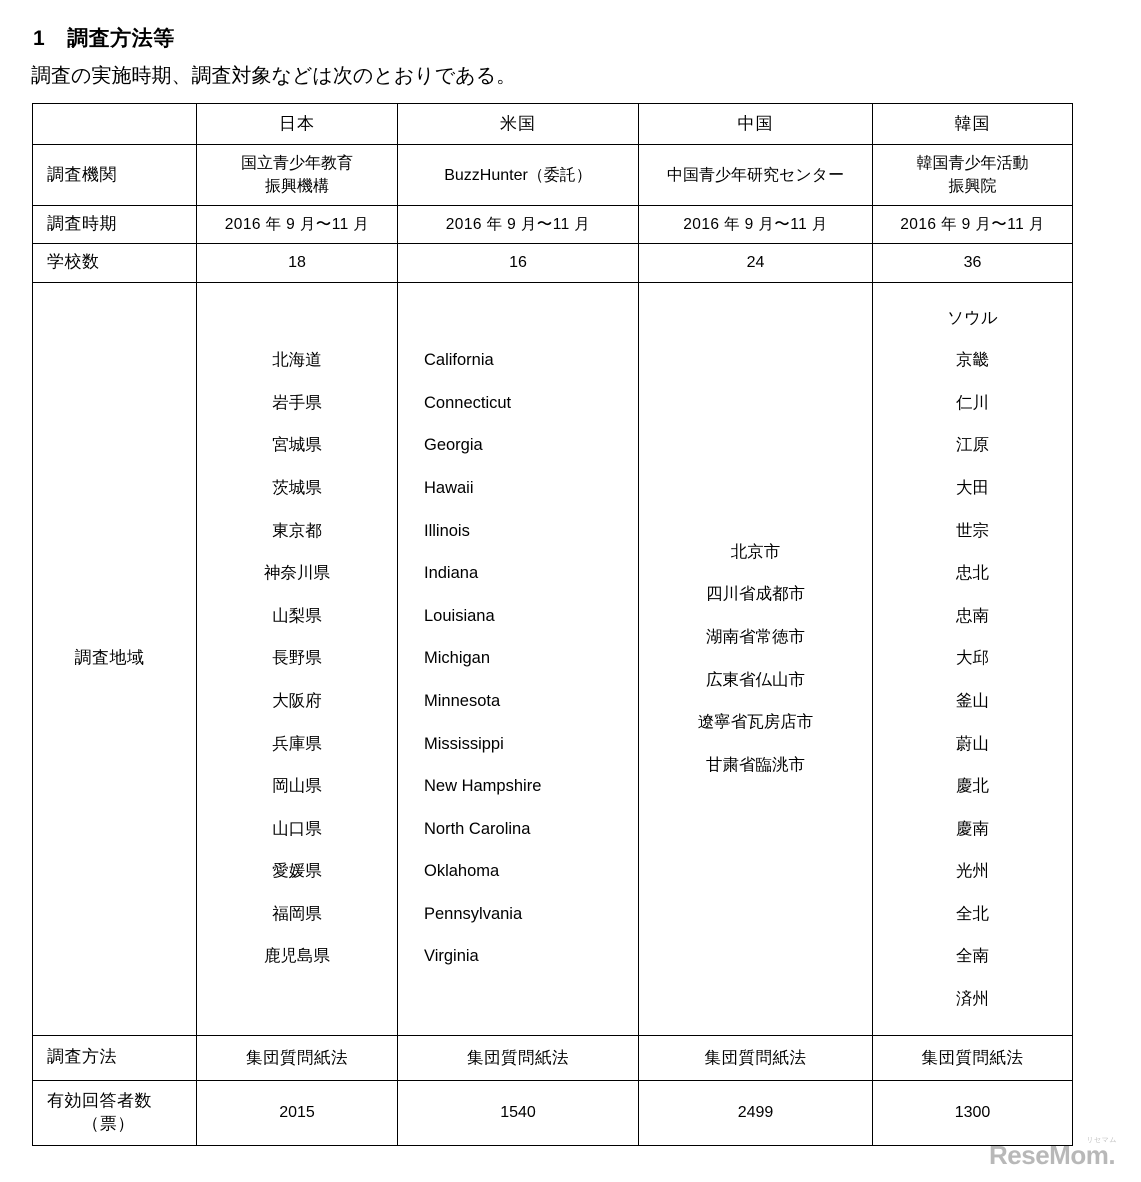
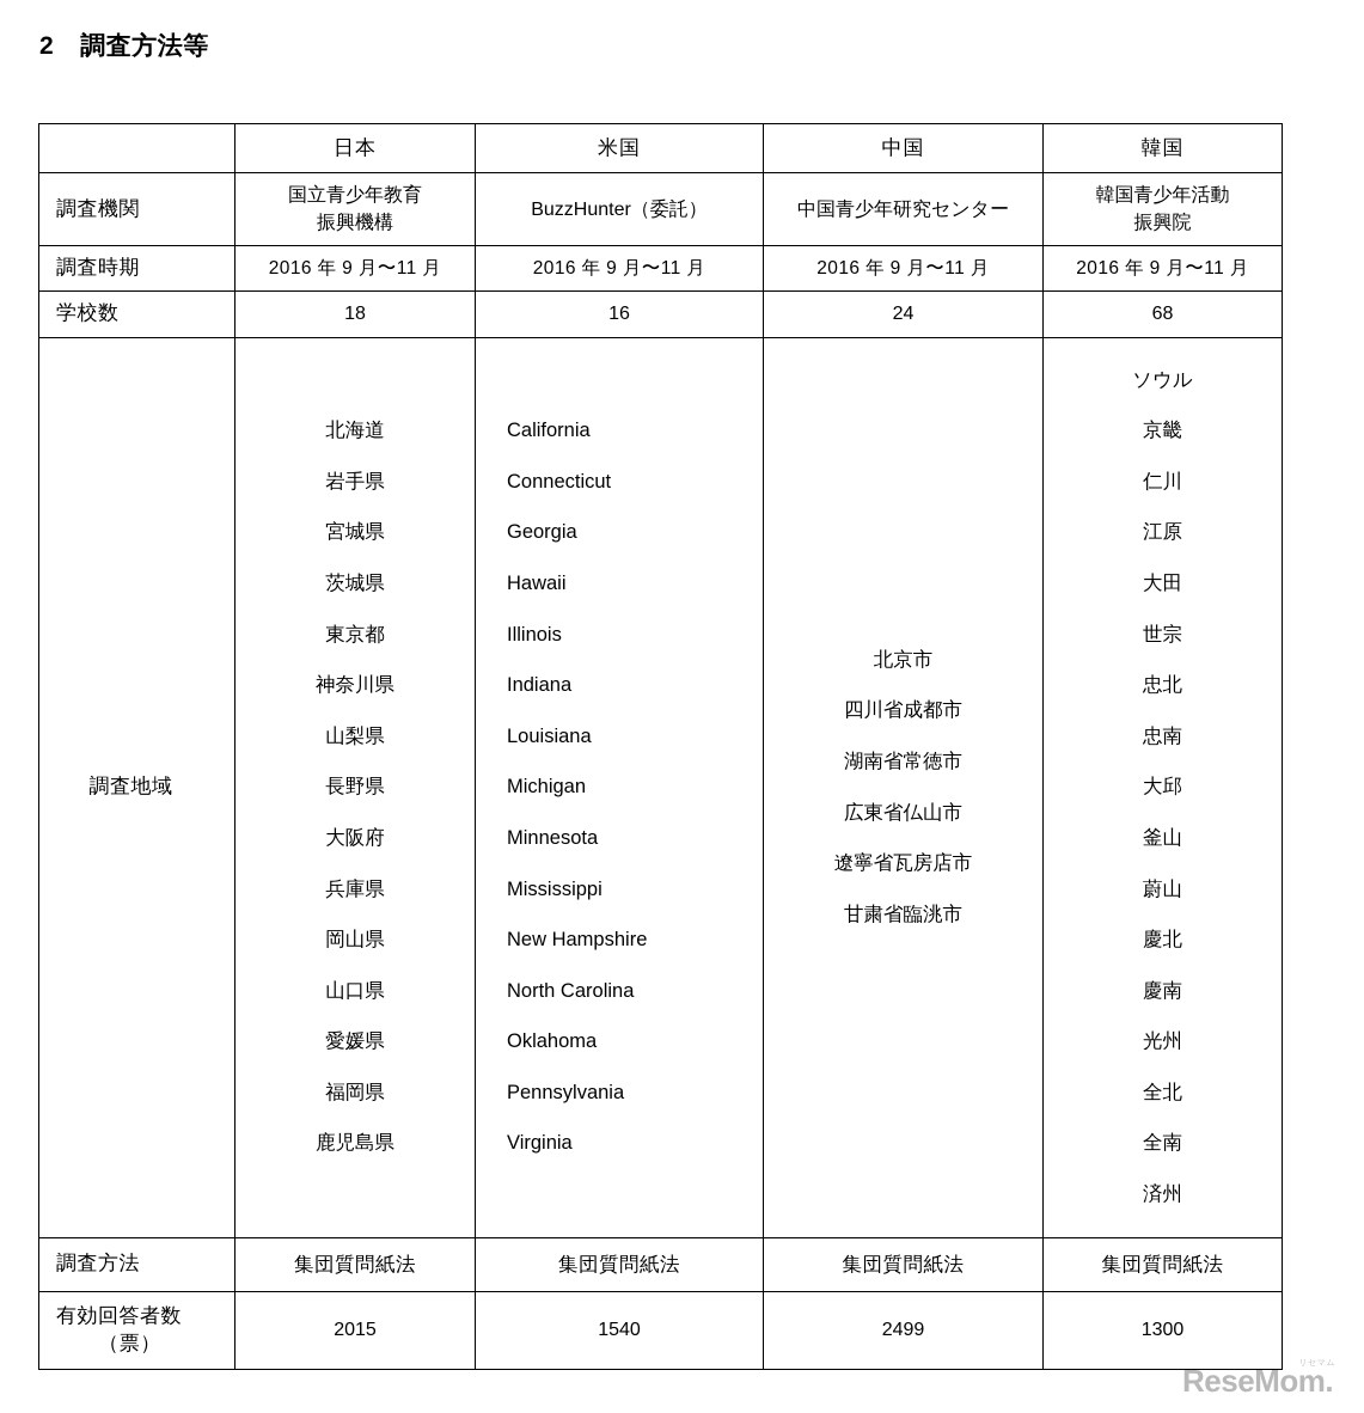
- 1 調査方法等
+ 2 調査方法等
- 調査の実施時期、調査対象などは次のとおりである。
  	日本	米国	中国	韓国
  調査機関	国立青少年教育 振興機構	BuzzHunter（委託）	中国青少年研究センター	韓国青少年活動 振興院
  調査時期	2016 年 9 月〜11 月	2016 年 9 月〜11 月	2016 年 9 月〜11 月	2016 年 9 月〜11 月
- 学校数	18	16	24	36
+ 学校数	18	16	24	68
  調査地域	北海道岩手県宮城県茨城県東京都神奈川県山梨県長野県大阪府兵庫県岡山県山口県愛媛県福岡県鹿児島県	CaliforniaConnecticutGeorgiaHawaiiIllinoisIndianaLouisianaMichiganMinnesotaMississippiNew HampshireNorth CarolinaOklahomaPennsylvaniaVirginia	北京市四川省成都市湖南省常徳市広東省仏山市遼寧省瓦房店市甘粛省臨洮市	ソウル京畿仁川江原大田世宗忠北忠南大邱釜山蔚山慶北慶南光州全北全南済州
  調査方法	集団質問紙法	集団質問紙法	集団質問紙法	集団質問紙法
  有効回答者数 （票）	2015	1540	2499	1300
  ReseMom.
